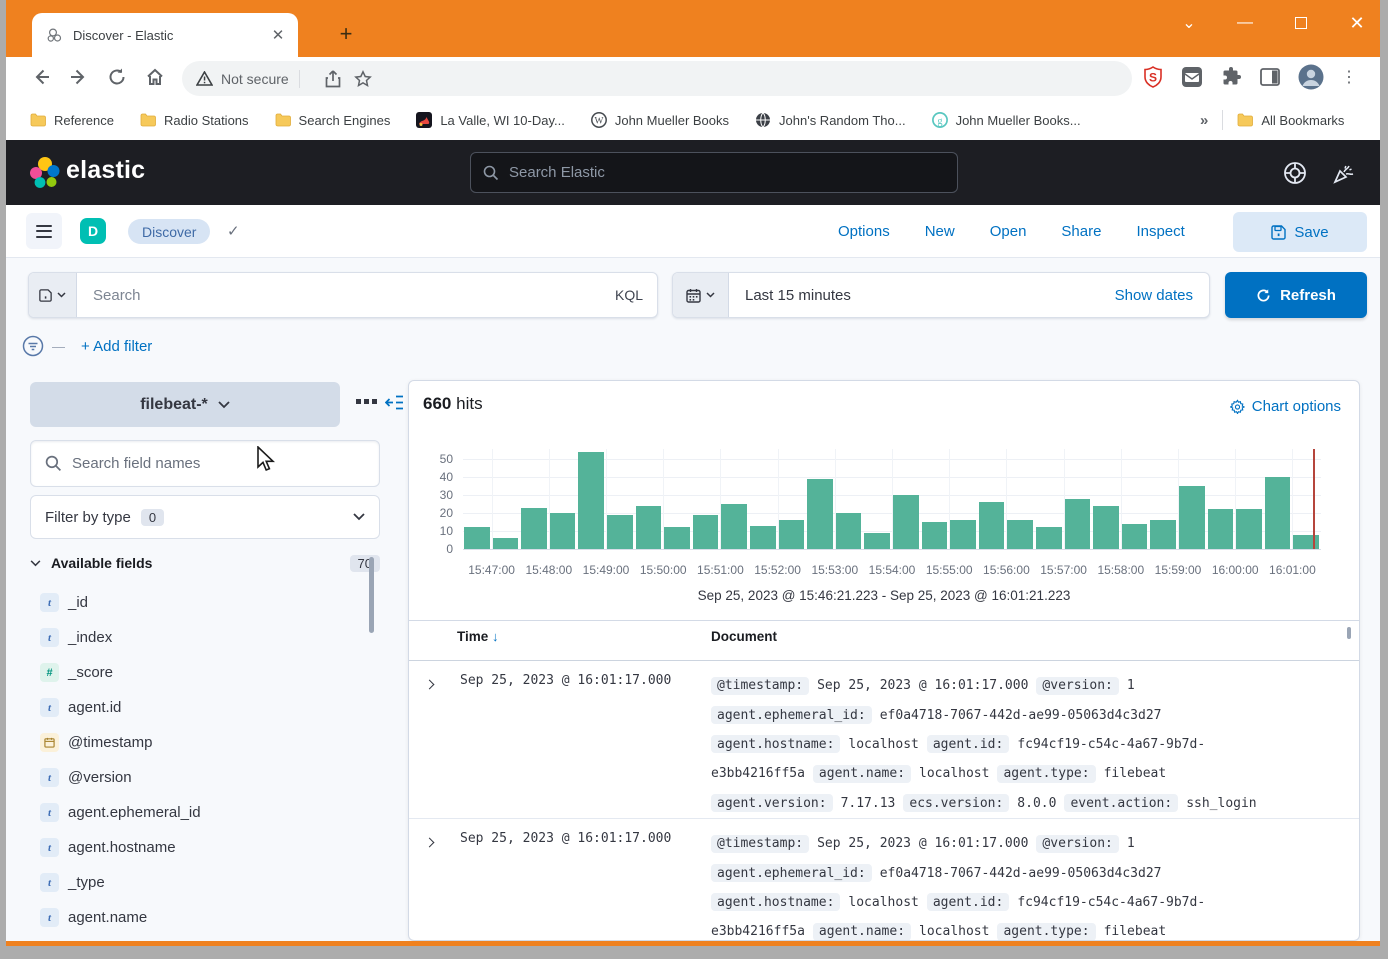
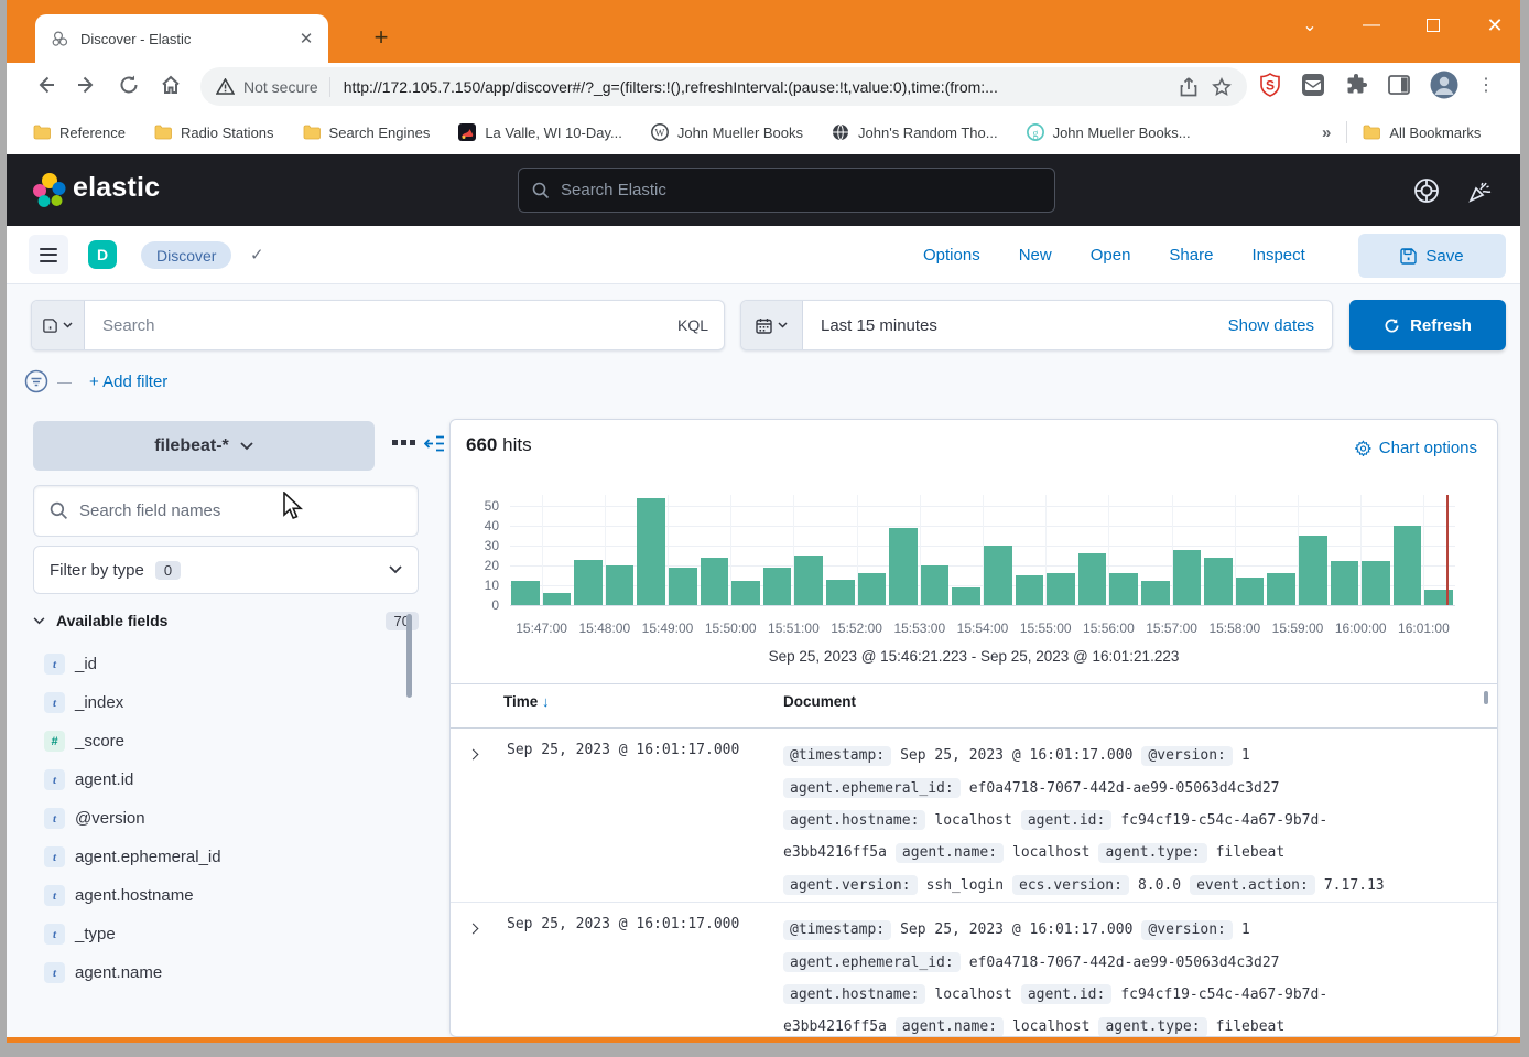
  Discover - Elastic
  ✕
  +
  ⌄
  —
  ✕
  Not secure
+ http://172.105.7.150/app/discover#/?_g=(filters:!(),refreshInterval:(pause:!t,value:0),time:(from:...
  S
  ⋮
  Reference
  Radio Stations
  Search Engines
  La Valle, WI 10-Day...
  W
  John Mueller Books
  John's Random Tho...
  g
  John Mueller Books...
  »
  All Bookmarks
  elastic
  Search Elastic
  D
  Discover
  ✓
  Options
  New
  Open
  Share
  Inspect
  Save
  Search
  KQL
  Last 15 minutes
  Show dates
  Refresh
  —
  + Add filter
  filebeat-*
  Search field names
  Filter by type
  0
  Available fields
  t
  _id
  t
  _index
  #
  _score
  t
  agent.id
- @timestamp
  t
  @version
  t
  agent.ephemeral_id
  t
  agent.hostname
  t
  _type
  t
  agent.name
  660 hits
  Chart options
  0
  10
  20
  30
  40
  50
  15:47:00
  15:48:00
  15:49:00
  15:50:00
  15:51:00
  15:52:00
  15:53:00
  15:54:00
  15:55:00
  15:56:00
  15:57:00
  15:58:00
  15:59:00
  16:00:00
  16:01:00
  Sep 25, 2023 @ 15:46:21.223 - Sep 25, 2023 @ 16:01:21.223
  Time ↓
  Document
  Sep 25, 2023 @ 16:01:17.000
  @timestamp:
  Sep 25, 2023 @ 16:01:17.000
  @version:
  1
  agent.ephemeral_id:
  ef0a4718-7067-442d-ae99-05063d4c3d27
  agent.hostname:
  localhost
  agent.id:
  fc94cf19-c54c-4a67-9b7d-
  e3bb4216ff5a
  agent.name:
  localhost
  agent.type:
  filebeat
  agent.version:
- 7.17.13
+ ssh_login
  ecs.version:
  8.0.0
  event.action:
- ssh_login
+ 7.17.13
  Sep 25, 2023 @ 16:01:17.000
  @timestamp:
  Sep 25, 2023 @ 16:01:17.000
  @version:
  1
  agent.ephemeral_id:
  ef0a4718-7067-442d-ae99-05063d4c3d27
  agent.hostname:
  localhost
  agent.id:
  fc94cf19-c54c-4a67-9b7d-
  e3bb4216ff5a
  agent.name:
  localhost
  agent.type:
  filebeat
